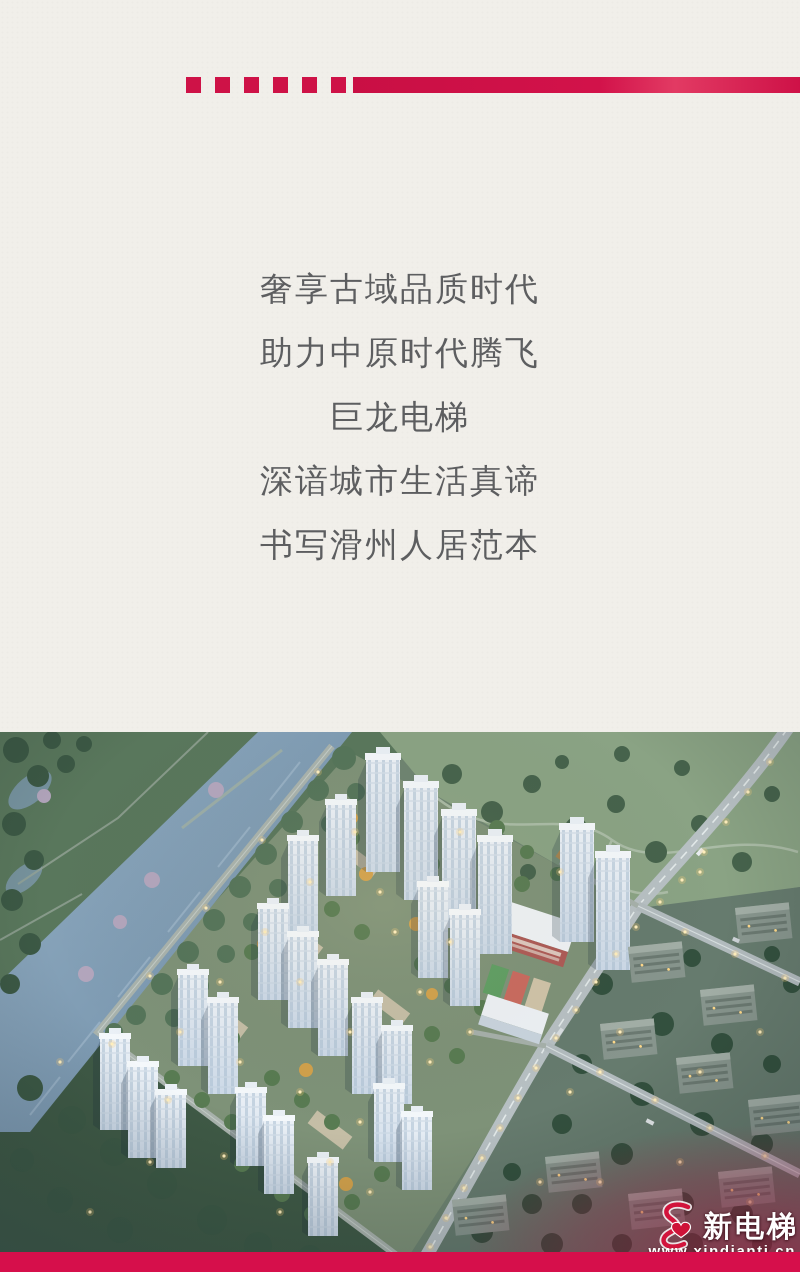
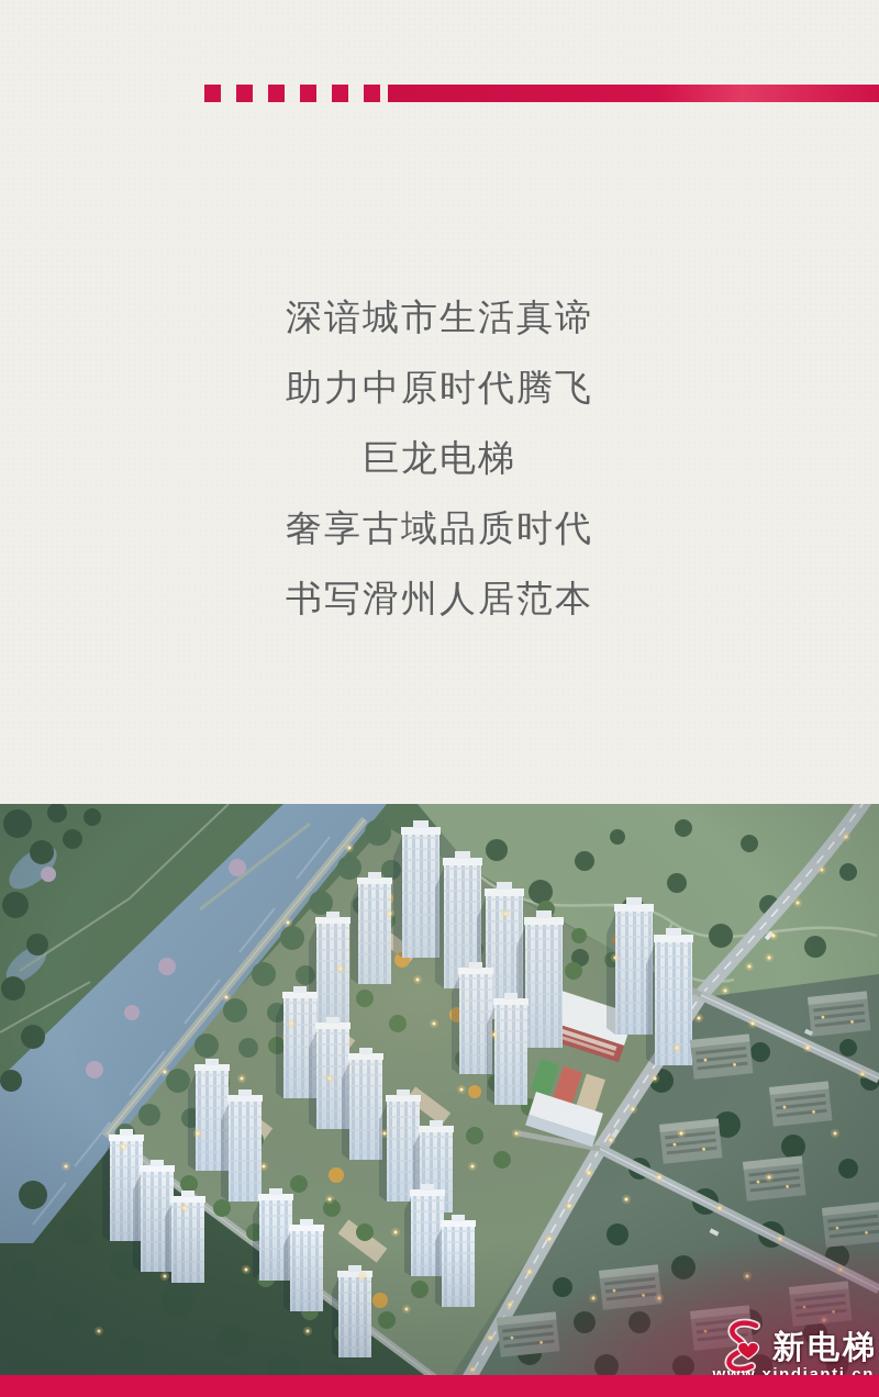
- 奢享古域品质时代
+ 深谙城市生活真谛
  助力中原时代腾飞
  巨龙电梯
- 深谙城市生活真谛
+ 奢享古域品质时代
  书写滑州人居范本
  新电梯
